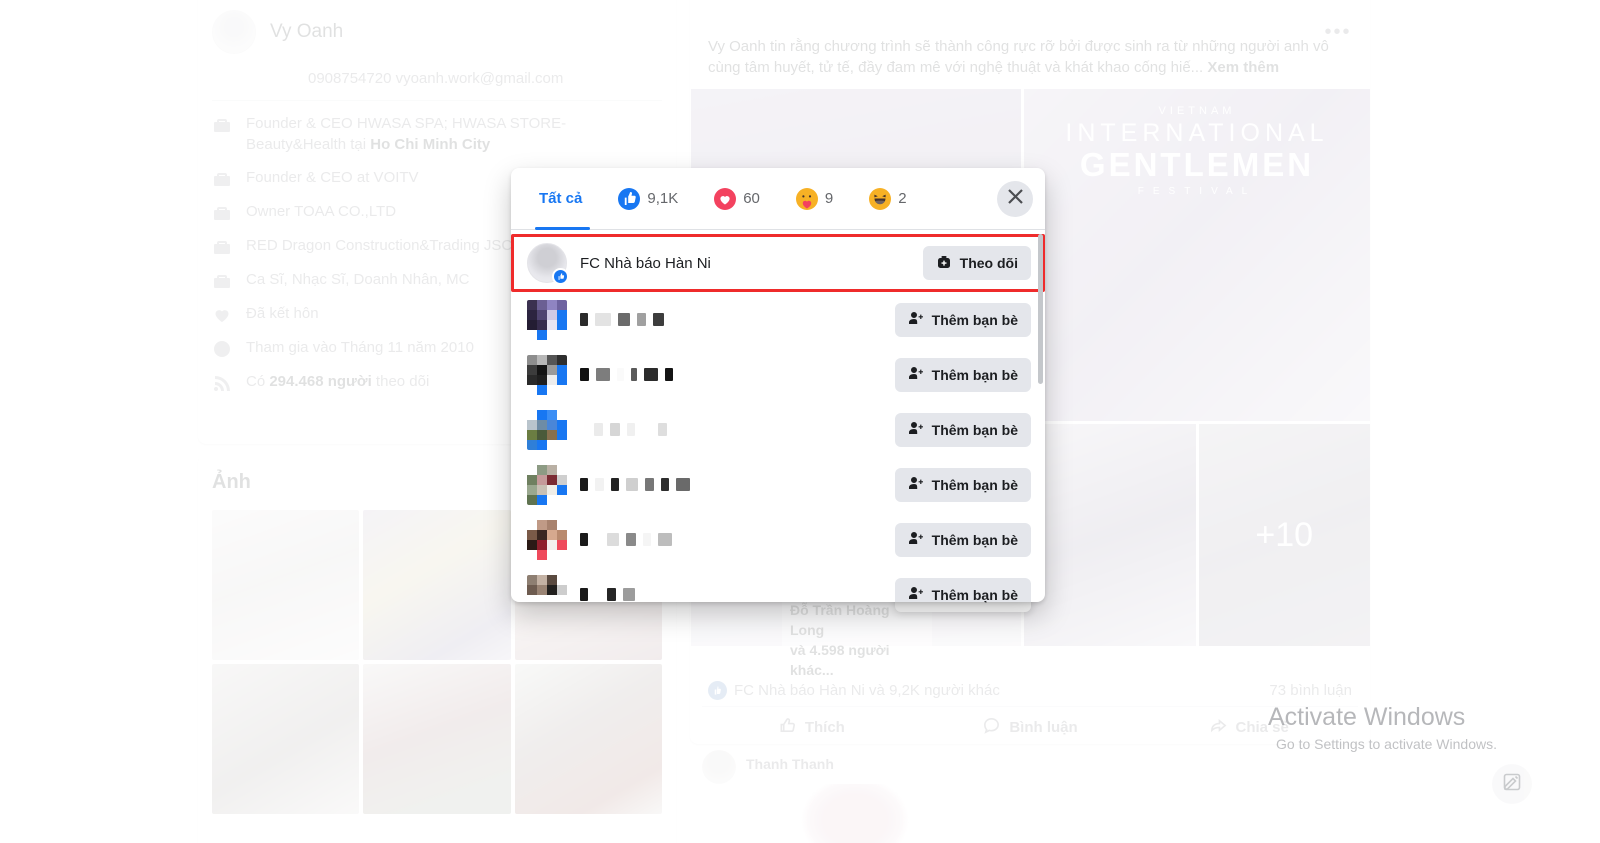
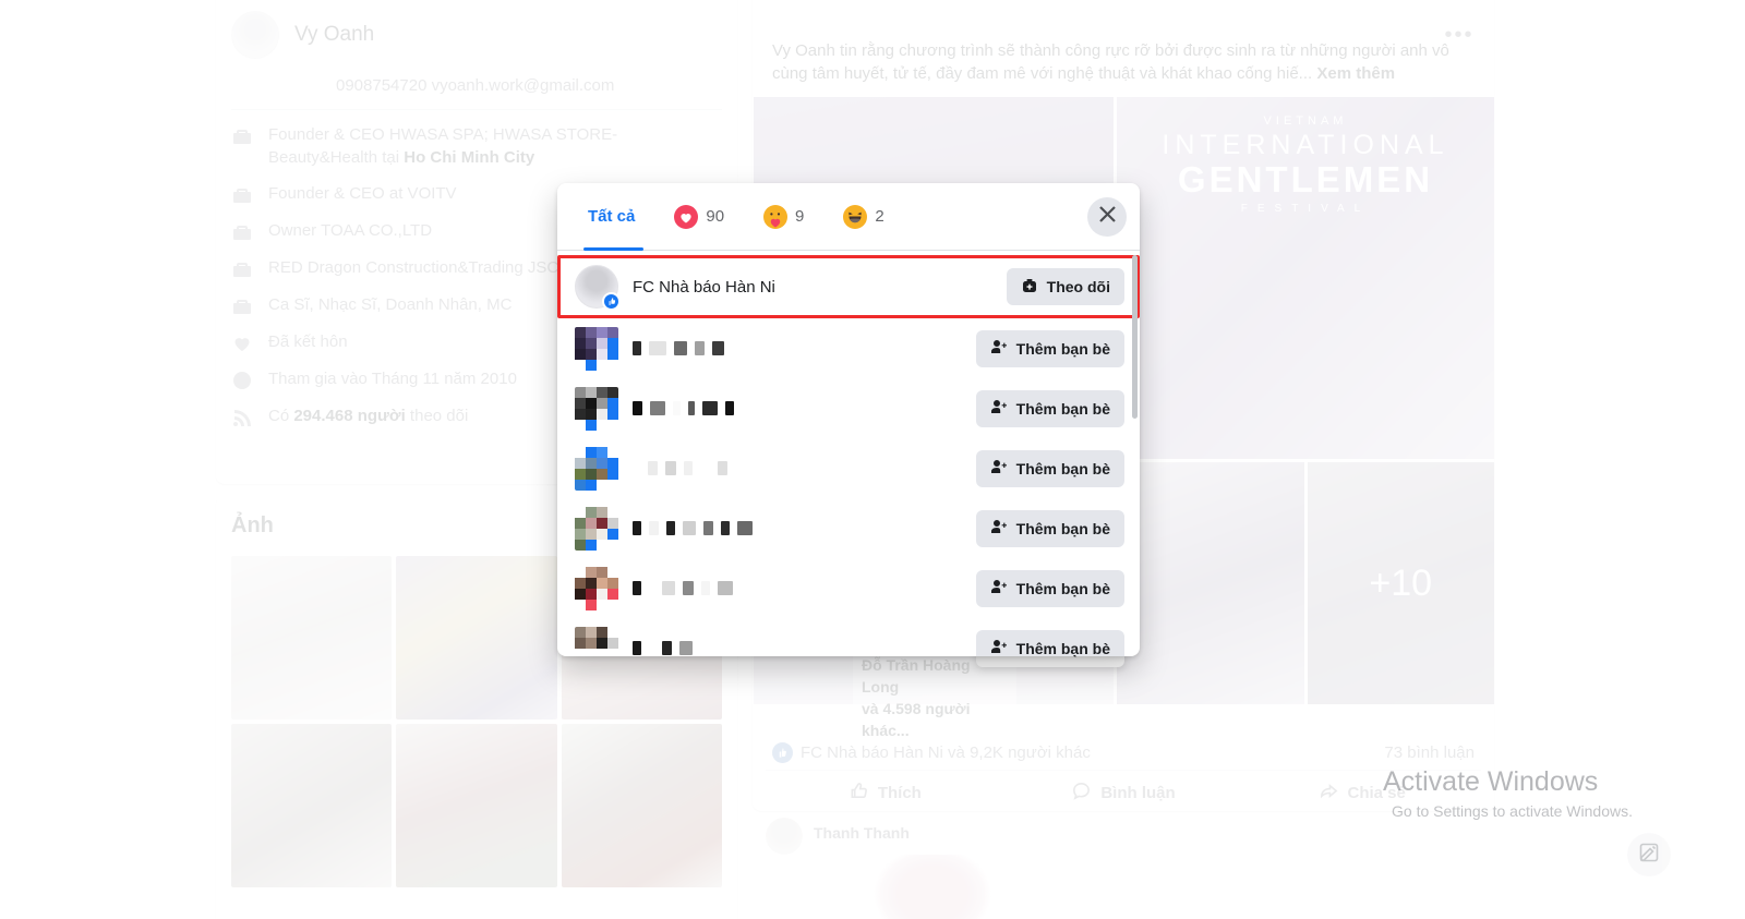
  Vy Oanh
  RED Dragon Construction&Trading JSC
  Ảnh
  •••
  Vy Oanh tin rằng chương trình sẽ thành công rực rỡ bởi được sinh ra từ những người anh vô cùng tâm huyết, tử tế, đầy đam mê với nghệ thuật và khát khao cống hiế... Xem thêm
  Đỗ Trần Hoàng Long
  và 4.598 người khác...
  Chia sẻ
  Activate Windows
  Go to Settings to activate Windows.
  Tất cả
- 9,1K
- 60
+ 90
  9
  2
  FC Nhà báo Hàn Ni
  Theo dõi
  Thêm bạn bè
  Thêm bạn bè
  Thêm bạn bè
  Thêm bạn bè
  Thêm bạn bè
  Thêm bạn bè
